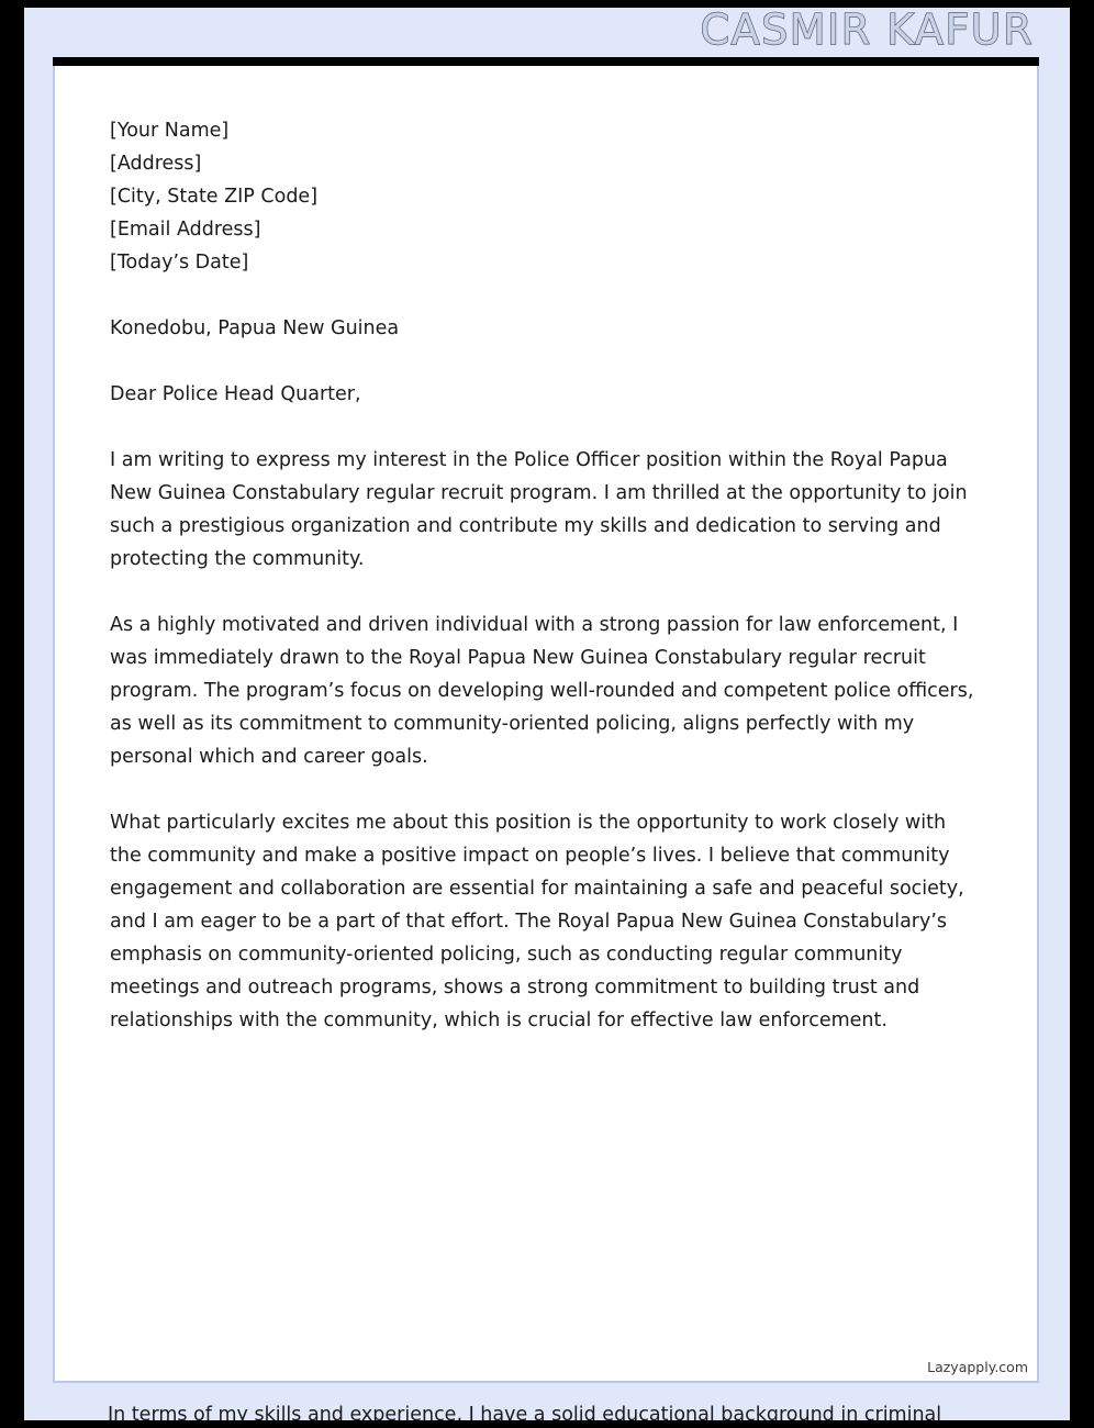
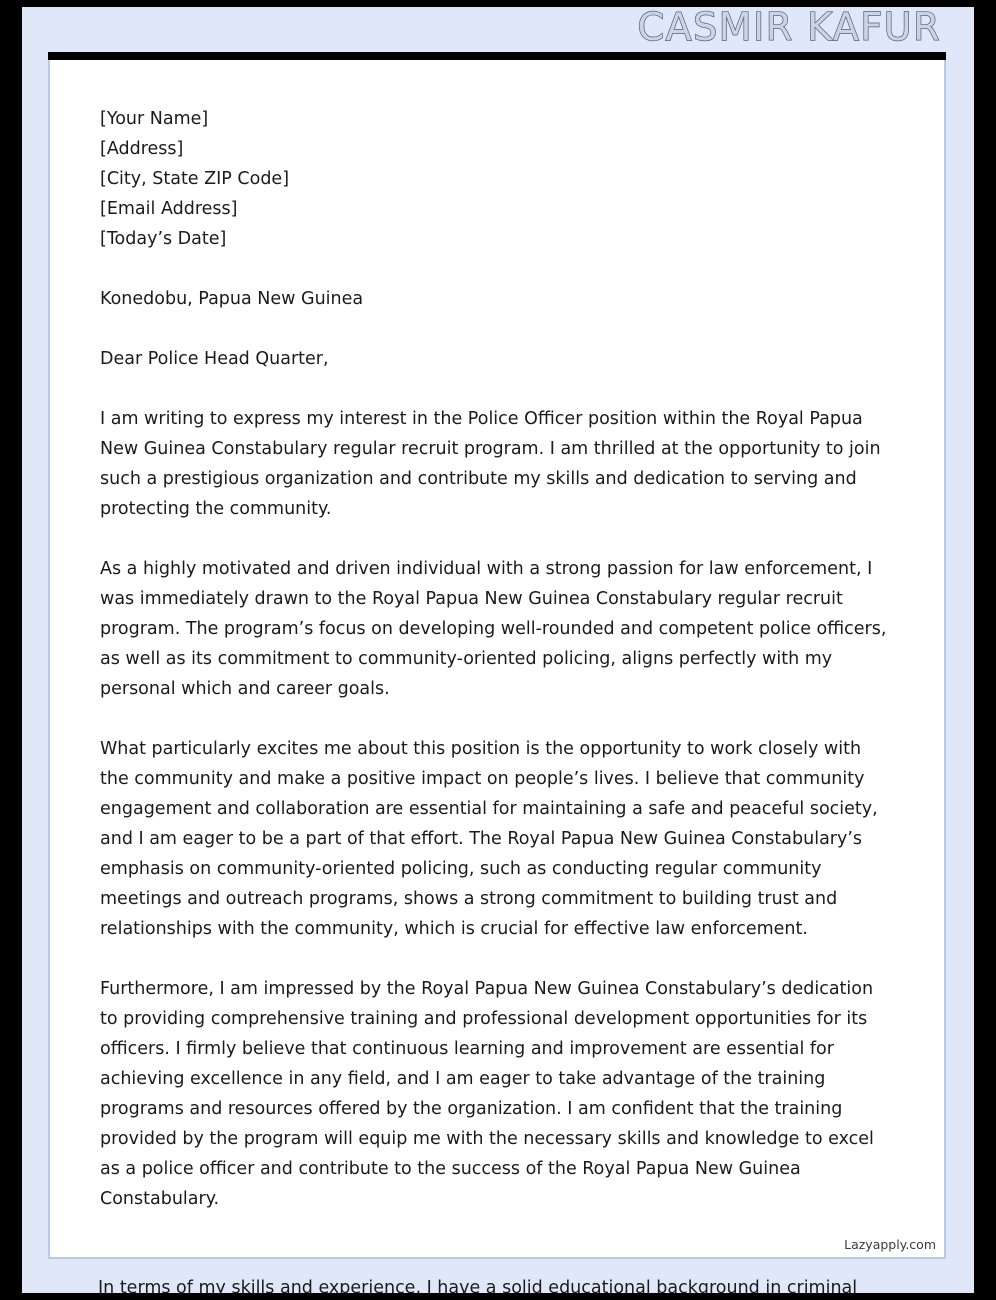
  CASMIR KAFUR
  [Your Name]
  [Address]
  [City, State ZIP Code]
  [Email Address]
  [Today’s Date]
  Konedobu, Papua New Guinea
  Dear Police Head Quarter,
  I am writing to express my interest in the Police Officer position within the Royal Papua New Guinea Constabulary regular recruit program. I am thrilled at the opportunity to join such a prestigious organization and contribute my skills and dedication to serving and protecting the community.
  As a highly motivated and driven individual with a strong passion for law enforcement, I was immediately drawn to the Royal Papua New Guinea Constabulary regular recruit program. The program’s focus on developing well-rounded and competent police officers, as well as its commitment to community-oriented policing, aligns perfectly with my personal which and career goals.
  What particularly excites me about this position is the opportunity to work closely with the community and make a positive impact on people’s lives. I believe that community engagement and collaboration are essential for maintaining a safe and peaceful society, and I am eager to be a part of that effort. The Royal Papua New Guinea Constabulary’s emphasis on community-oriented policing, such as conducting regular community meetings and outreach programs, shows a strong commitment to building trust and relationships with the community, which is crucial for effective law enforcement.
+ Furthermore, I am impressed by the Royal Papua New Guinea Constabulary’s dedication to providing comprehensive training and professional development opportunities for its officers. I firmly believe that continuous learning and improvement are essential for achieving excellence in any field, and I am eager to take advantage of the training programs and resources offered by the organization. I am confident that the training provided by the program will equip me with the necessary skills and knowledge to excel as a police officer and contribute to the success of the Royal Papua New Guinea Constabulary.
  Lazyapply.com
  In terms of my skills and experience, I have a solid educational background in criminal
